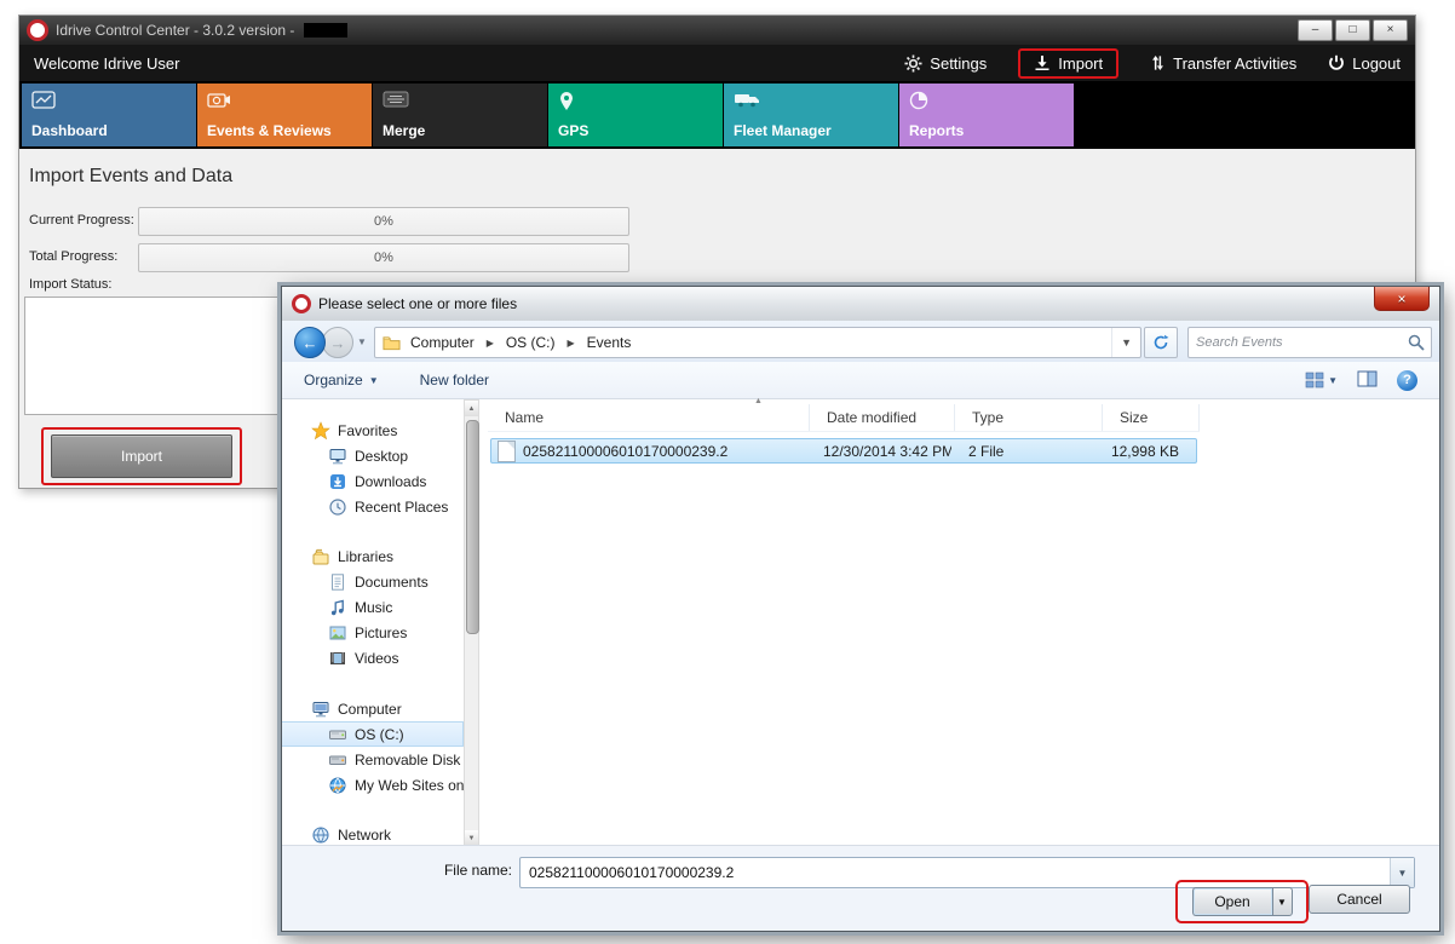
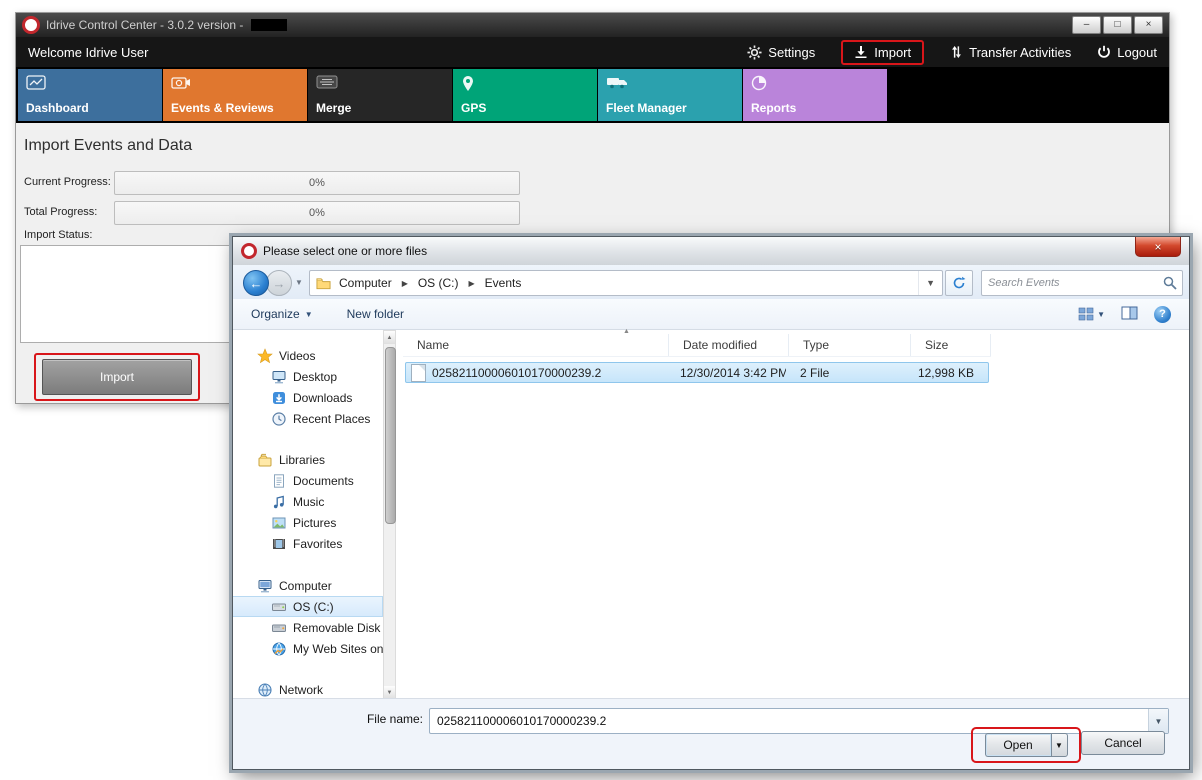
  Idrive Control Center - 3.0.2 version -
  –
  □
  ×
  Welcome Idrive User
  Settings
  Import
  Transfer Activities
  Logout
  Dashboard
  Events & Reviews
  Merge
  GPS
  Fleet Manager
  Reports
  Import Events and Data
  Current Progress:
  0%
  Total Progress:
  0%
  Import Status:
  Import
  Please select one or more files
  ×
  ←
  →
  ▼
  Computer
  ▶
  OS (C:)
  ▶
  Events
  ▼
  Search Events
  Organize
  ▼
  New folder
  ▼
  ?
- Favorites
+ Videos
  Desktop
  Downloads
  Recent Places
  Libraries
  Documents
  Music
  Pictures
- Videos
+ Favorites
  Computer
  OS (C:)
  Removable Disk
  My Web Sites on
  Network
  Name
  Date modified
  Type
  Size
  025821100006010170000239.2
  12/30/2014 3:42 PM
  2 File
  12,998 KB
  File name:
  025821100006010170000239.2
  ▼
  Open
  ▼
  Cancel
